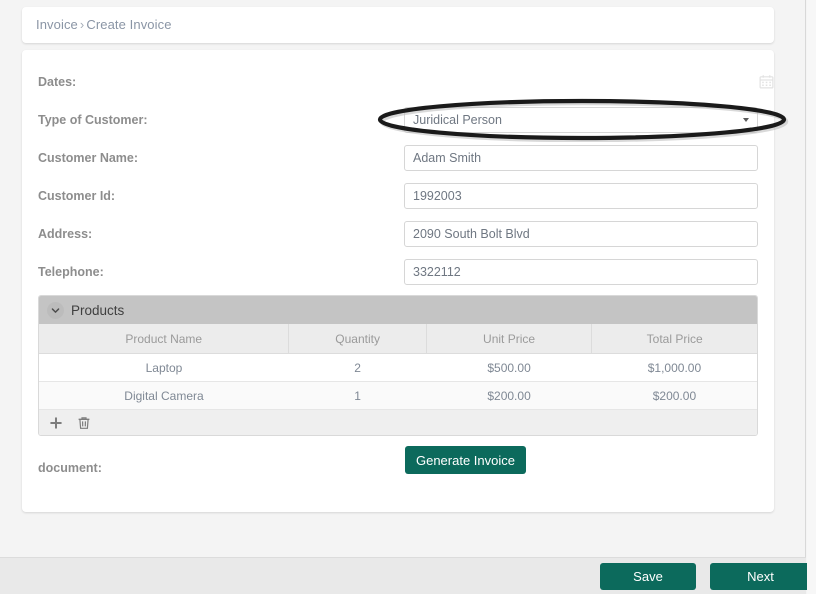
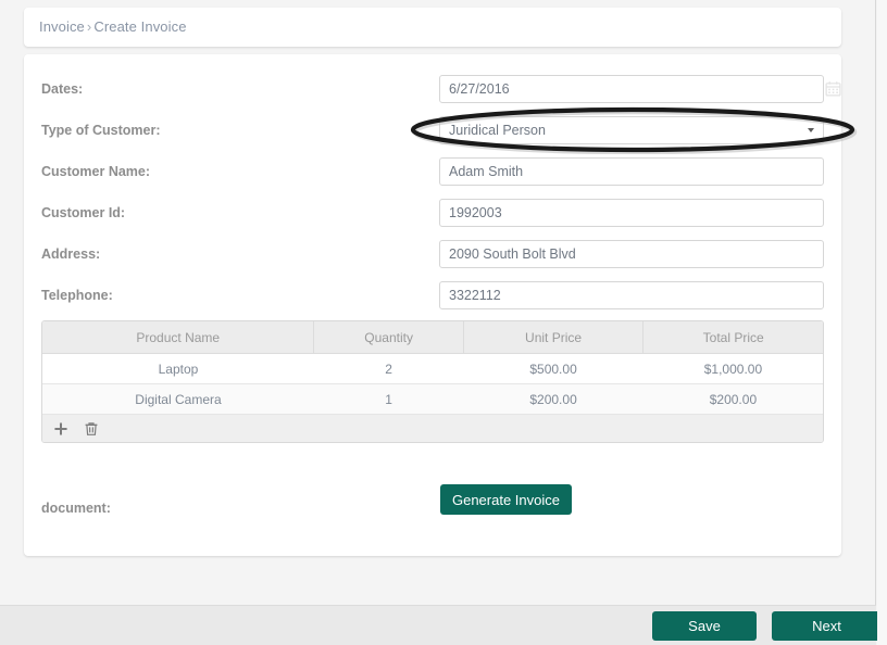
  Invoice › Create Invoice
  Dates:
+ 6/27/2016
  Type of Customer:
  Juridical Person
  Customer Name:
  Adam Smith
  Customer Id:
  1992003
  Address:
  2090 South Bolt Blvd
  Telephone:
  3322112
- Products
  Product Name	Quantity	Unit Price	Total Price
  Laptop	2	$500.00	$1,000.00
  Digital Camera	1	$200.00	$200.00
  document:
  Generate Invoice
  Save
  Next
